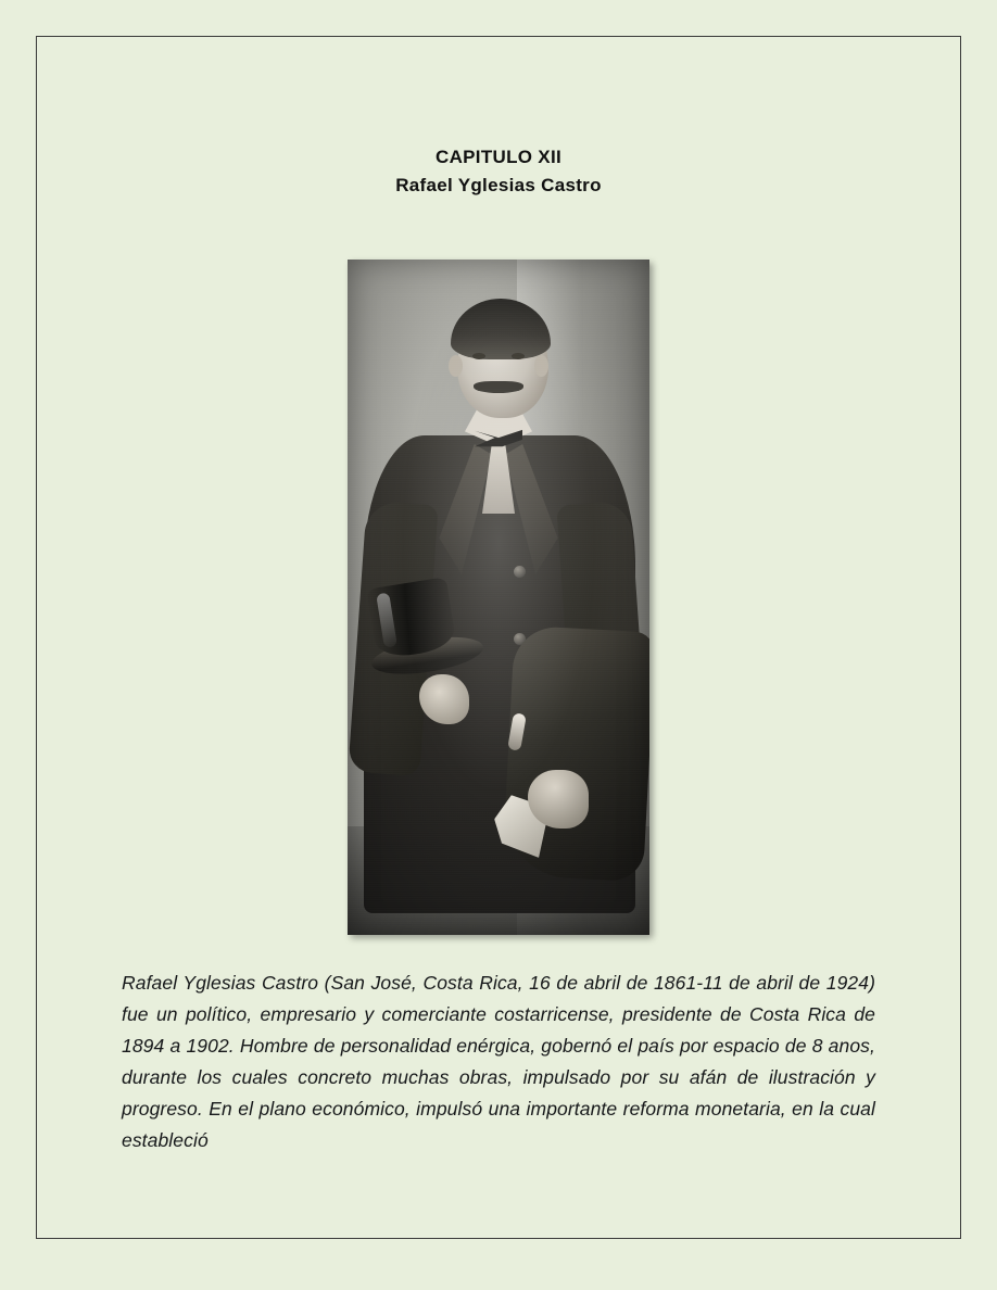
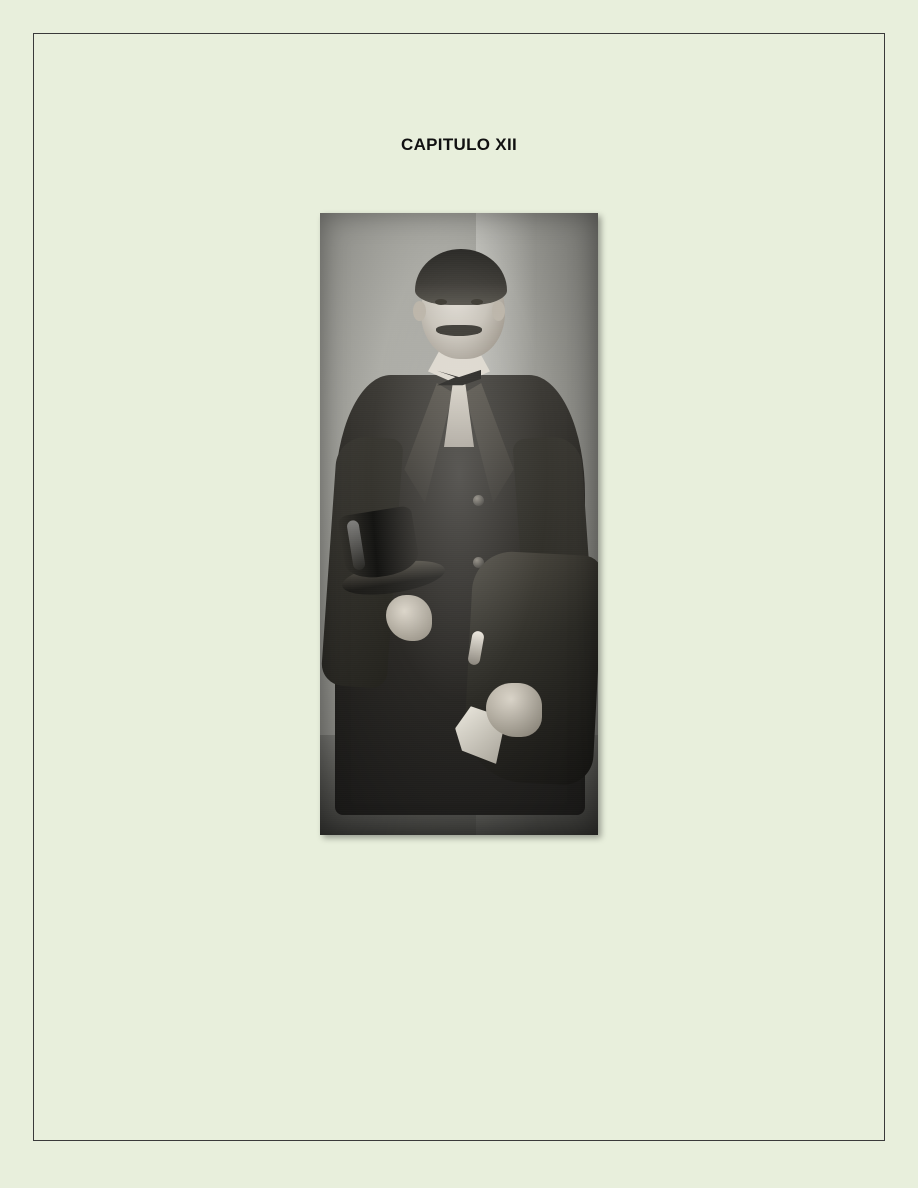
  CAPITULO XII
- Rafael Yglesias Castro
- Rafael Yglesias Castro (San José, Costa Rica, 16 de abril de 1861-11 de abril de 1924) fue un político, empresario y comerciante costarricense, presidente de Costa Rica de 1894 a 1902. Hombre de personalidad enérgica, gobernó el país por espacio de 8 anos, durante los cuales concreto muchas obras, impulsado por su afán de ilustración y progreso. En el plano económico, impulsó una importante reforma monetaria, en la cual estableció
